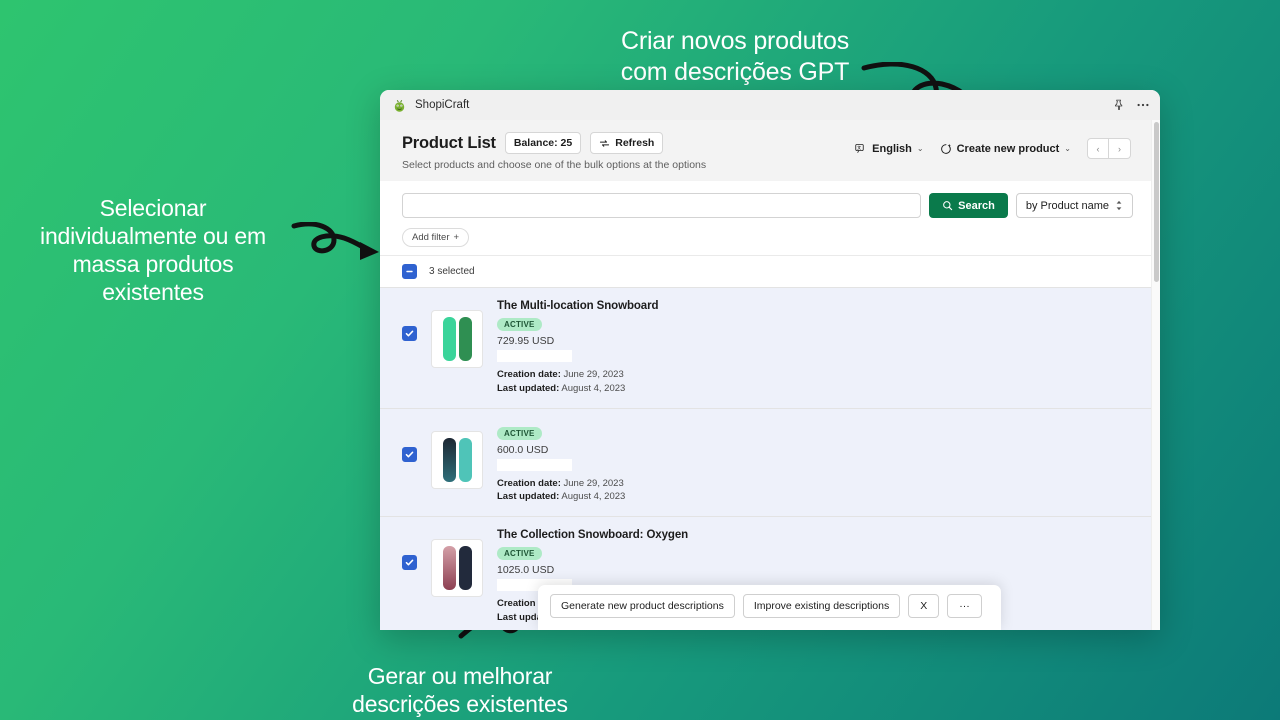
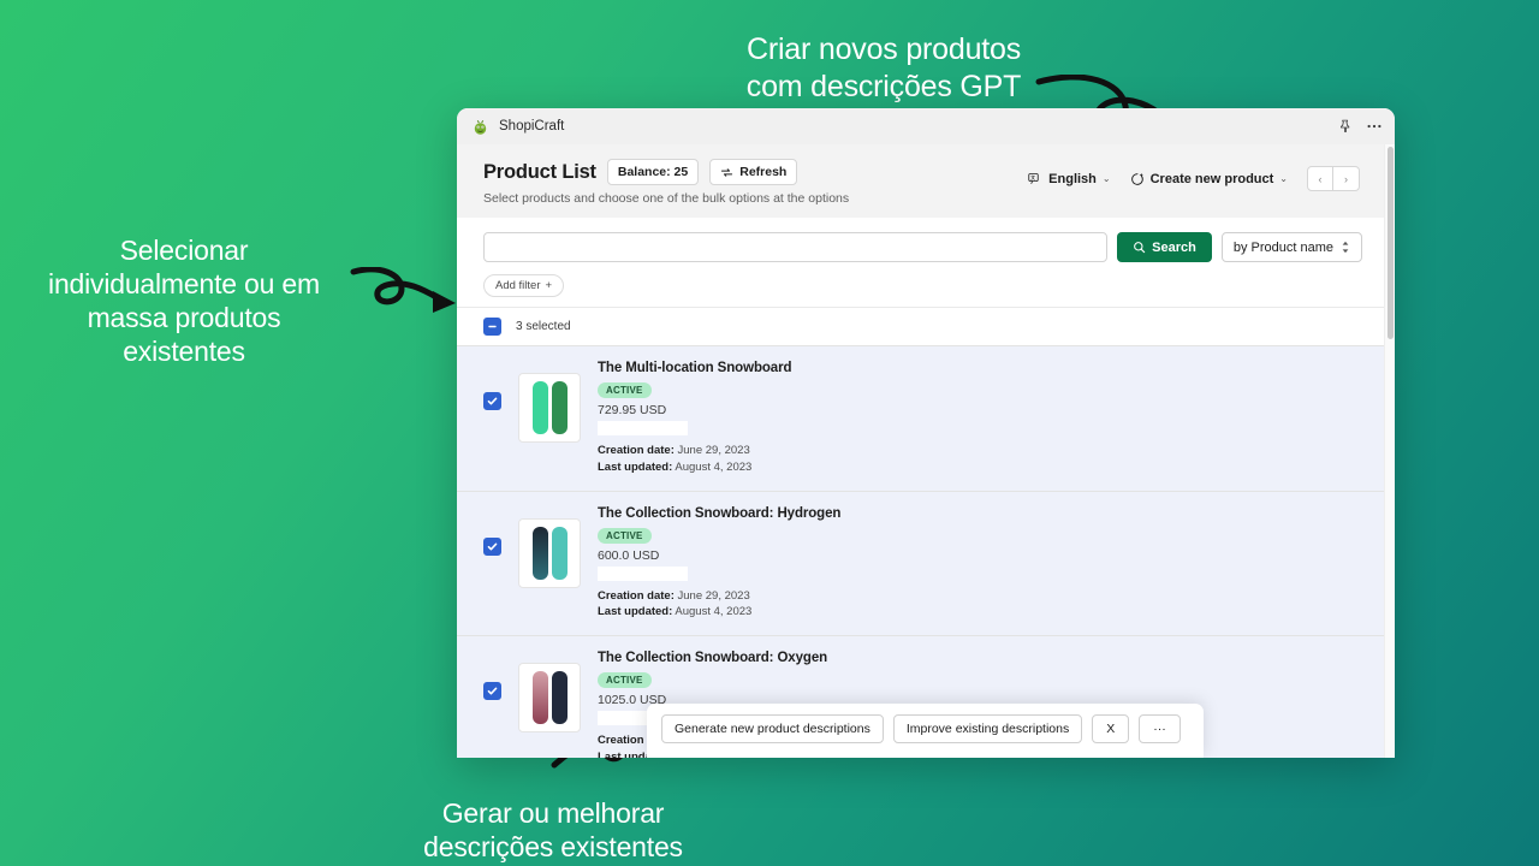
  Criar novos produtos
  com descrições GPT
  Selecionar
  individualmente ou em
  massa produtos
  existentes
  Gerar ou melhorar
  descrições existentes
  ShopiCraft
  Product List
  Balance: 25
  Refresh
  Select products and choose one of the bulk options at the options
  English
  ⌄
  Create new product
  ⌄
  ‹
  ›
  Search
  by Product name
  Add filter
  +
  3 selected
  The Multi-location Snowboard
  ACTIVE
  729.95 USD
  Creation date: June 29, 2023
  Last updated: August 4, 2023
+ The Collection Snowboard: Hydrogen
  ACTIVE
  600.0 USD
  Creation date: June 29, 2023
  Last updated: August 4, 2023
  The Collection Snowboard: Oxygen
  ACTIVE
  1025.0 USD
  Generate new product descriptions
  Improve existing descriptions
  X
  ···
